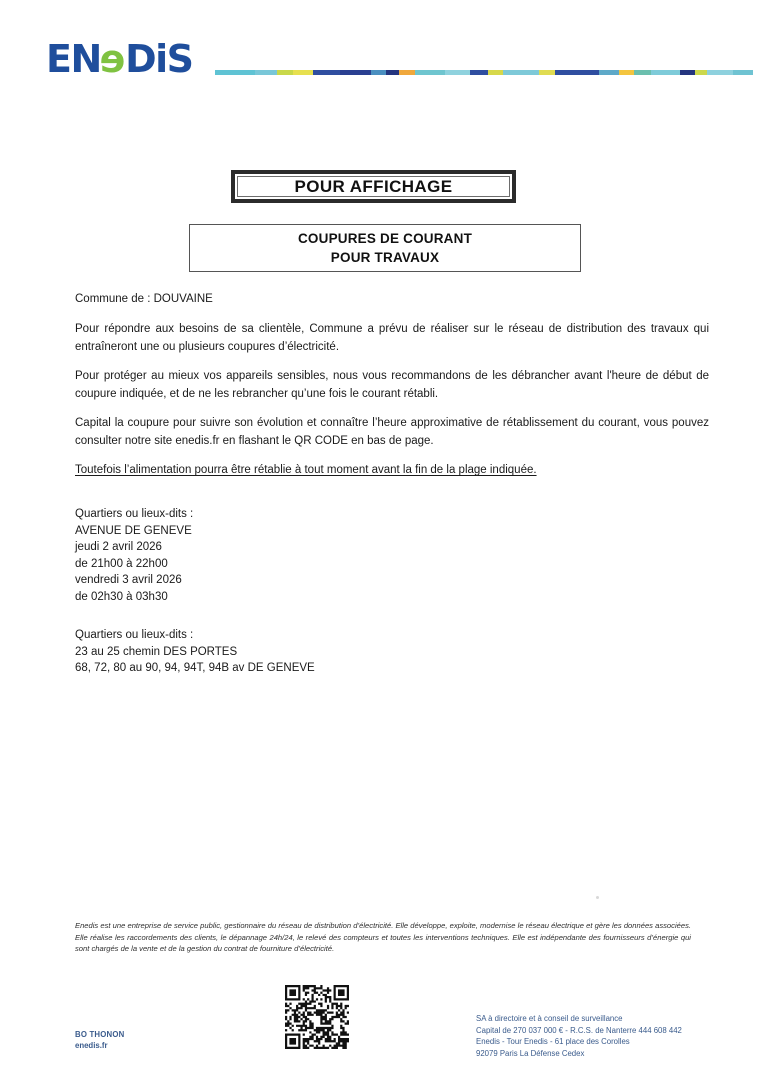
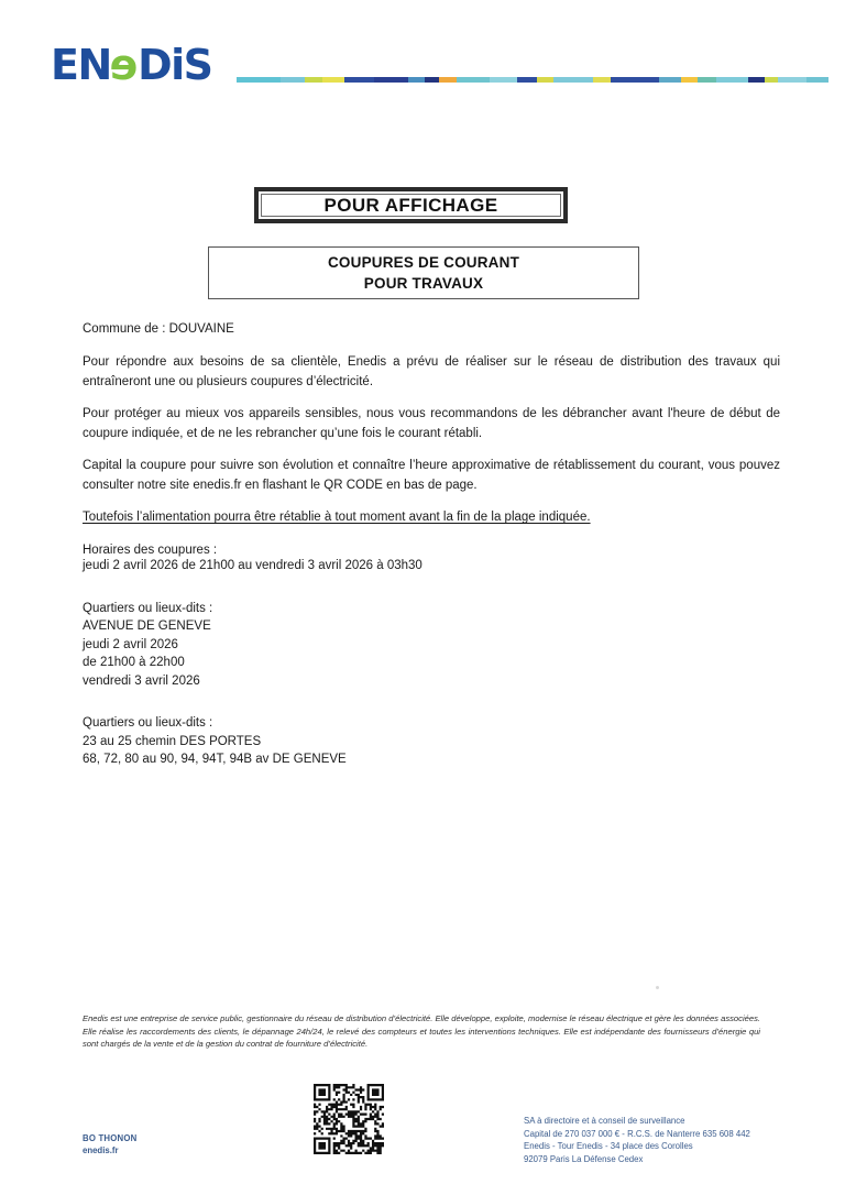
  POUR AFFICHAGE
  COUPURES DE COURANT
  POUR TRAVAUX
  Commune de : DOUVAINE
- Pour répondre aux besoins de sa clientèle, Commune a prévu de réaliser sur le réseau de distribution des travaux qui entraîneront une ou plusieurs coupures d’électricité.
+ Pour répondre aux besoins de sa clientèle, Enedis a prévu de réaliser sur le réseau de distribution des travaux qui entraîneront une ou plusieurs coupures d’électricité.
  Pour protéger au mieux vos appareils sensibles, nous vous recommandons de les débrancher avant l'heure de début de coupure indiquée, et de ne les rebrancher qu’une fois le courant rétabli.
  Capital la coupure pour suivre son évolution et connaître l’heure approximative de rétablissement du courant, vous pouvez consulter notre site enedis.fr en flashant le QR CODE en bas de page.
  Toutefois l’alimentation pourra être rétablie à tout moment avant la fin de la plage indiquée.
+ Horaires des coupures :
+ jeudi 2 avril 2026 de 21h00 au vendredi 3 avril 2026 à 03h30
  Quartiers ou lieux-dits :
  AVENUE DE GENEVE
  jeudi 2 avril 2026
  de 21h00 à 22h00
  vendredi 3 avril 2026
- de 02h30 à 03h30
  Quartiers ou lieux-dits :
  23 au 25 chemin DES PORTES
  68, 72, 80 au 90, 94, 94T, 94B av DE GENEVE
  Enedis est une entreprise de service public, gestionnaire du réseau de distribution d’électricité. Elle développe, exploite, modernise le réseau électrique et gère les données associées. Elle réalise les raccordements des clients, le dépannage 24h/24, le relevé des compteurs et toutes les interventions techniques. Elle est indépendante des fournisseurs d’énergie qui sont chargés de la vente et de la gestion du contrat de fourniture d’électricité.
  BO THONON
  enedis.fr
  SA à directoire et à conseil de surveillance
- Capital de 270 037 000 € - R.C.S. de Nanterre 444 608 442
+ Capital de 270 037 000 € - R.C.S. de Nanterre 635 608 442
- Enedis - Tour Enedis - 61 place des Corolles
+ Enedis - Tour Enedis - 34 place des Corolles
  92079 Paris La Défense Cedex
